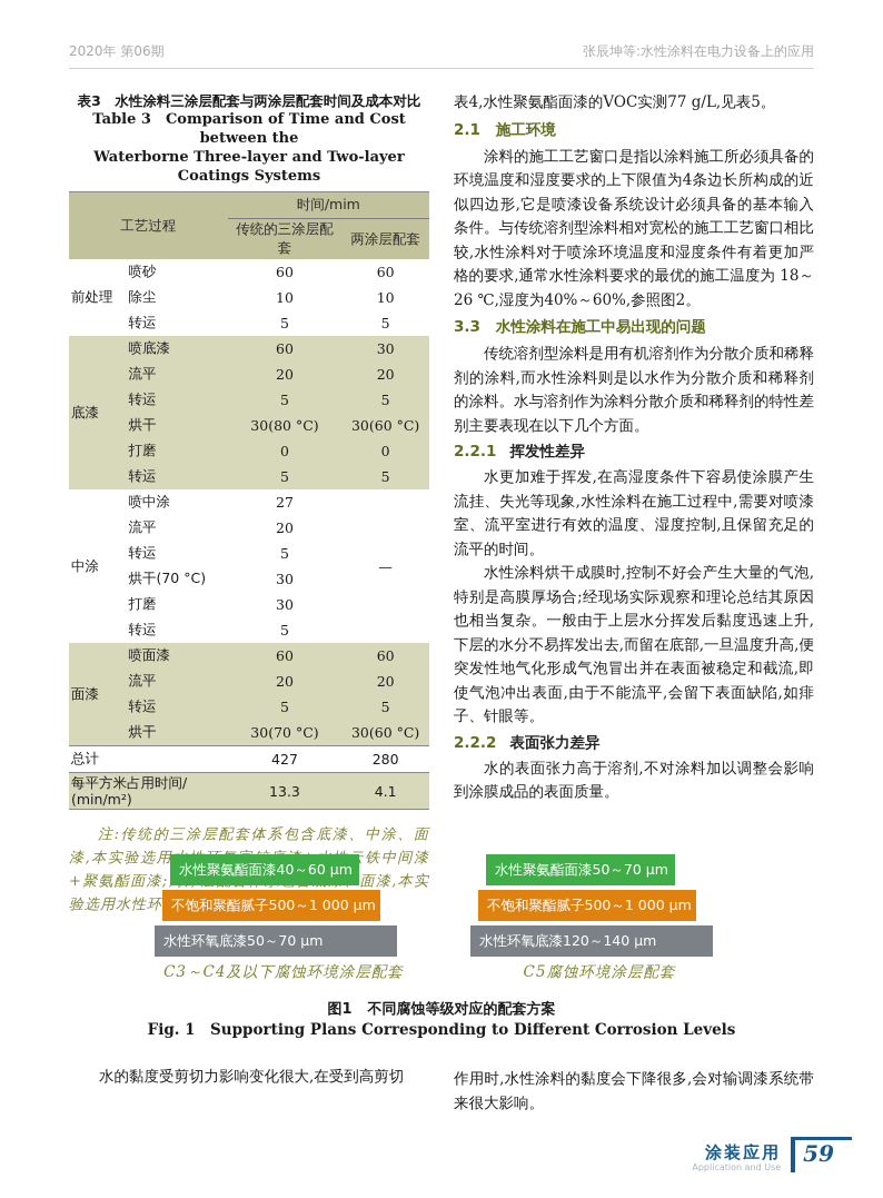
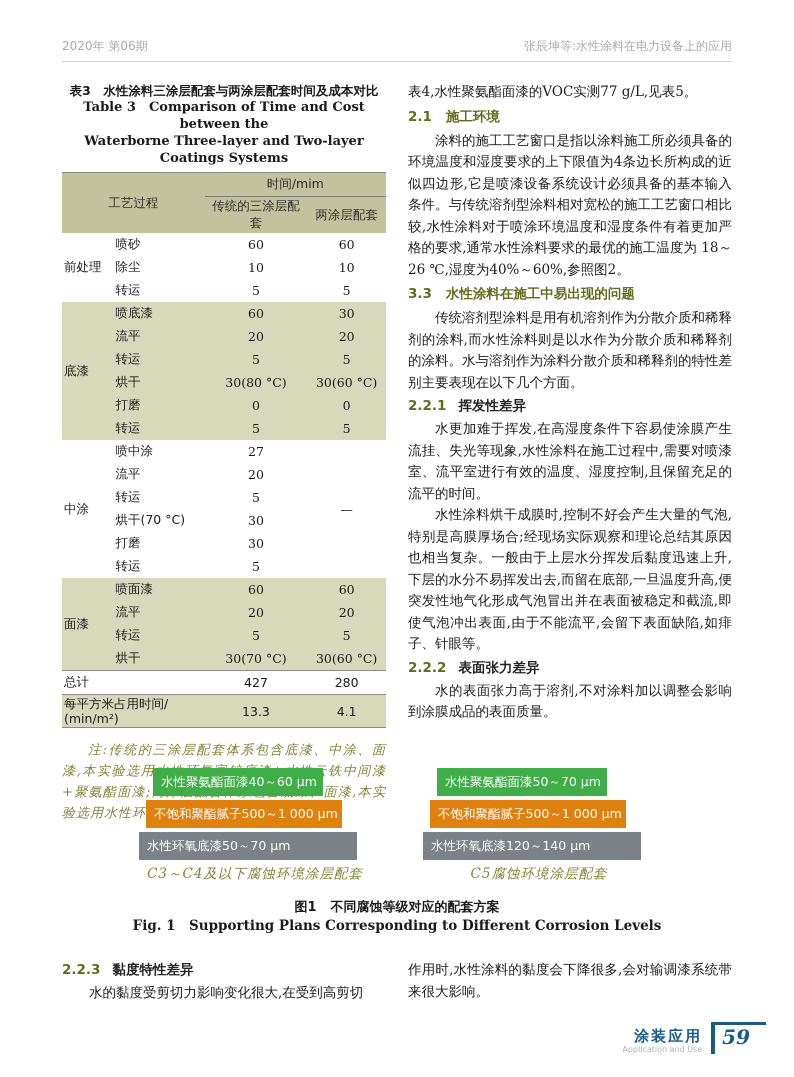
  2020年 第06期
  张辰坤等:水性涂料在电力设备上的应用
  表3 水性涂料三涂层配套与两涂层配套时间及成本对比
  Table 3 Comparison of Time and Cost between the
  Waterborne Three-layer and Two-layer Coatings Systems
  工艺过程	时间/mim
  传统的三涂层配套	两涂层配套
  前处理	喷砂	60	60
  除尘	10	10
  转运	5	5
  底漆	喷底漆	60	30
  流平	20	20
  转运	5	5
  烘干	30(80 °C)	30(60 °C)
  打磨	0	0
  转运	5	5
  中涂	喷中涂	27	—
  流平	20
  转运	5
  烘干(70 °C)	30
  打磨	30
  转运	5
  面漆	喷面漆	60	60
  流平	20	20
  转运	5	5
  烘干	30(70 °C)	30(60 °C)
  总计	427	280
  每平方米占用时间/ (min/m²)	13.3	4.1
  表4,水性聚氨酯面漆的VOC实测77 g/L,见表5。
  2.1 施工环境
  涂料的施工工艺窗口是指以涂料施工所必须具备的环境温度和湿度要求的上下限值为4条边长所构成的近似四边形,它是喷漆设备系统设计必须具备的基本输入条件。与传统溶剂型涂料相对宽松的施工工艺窗口相比较,水性涂料对于喷涂环境温度和湿度条件有着更加严格的要求,通常水性涂料要求的最优的施工温度为 18～26 ℃,湿度为40%～60%,参照图2。
  3.3 水性涂料在施工中易出现的问题
  传统溶剂型涂料是用有机溶剂作为分散介质和稀释剂的涂料,而水性涂料则是以水作为分散介质和稀释剂的涂料。水与溶剂作为涂料分散介质和稀释剂的特性差别主要表现在以下几个方面。
  2.2.1 挥发性差异
  水更加难于挥发,在高湿度条件下容易使涂膜产生流挂、失光等现象,水性涂料在施工过程中,需要对喷漆室、流平室进行有效的温度、湿度控制,且保留充足的流平的时间。
  水性涂料烘干成膜时,控制不好会产生大量的气泡,特别是高膜厚场合;经现场实际观察和理论总结其原因也相当复杂。一般由于上层水分挥发后黏度迅速上升,下层的水分不易挥发出去,而留在底部,一旦温度升高,便突发性地气化形成气泡冒出并在表面被稳定和截流,即使气泡冲出表面,由于不能流平,会留下表面缺陷,如痱子、针眼等。
  2.2.2 表面张力差异
  水的表面张力高于溶剂,不对涂料加以调整会影响到涂膜成品的表面质量。
  水性聚氨酯面漆40～60 μm
  不饱和聚酯腻子500～1 000 μm
  水性环氧底漆50～70 μm
  C3～C4及以下腐蚀环境涂层配套
  水性聚氨酯面漆50～70 μm
  不饱和聚酯腻子500～1 000 μm
  水性环氧底漆120～140 μm
  C5腐蚀环境涂层配套
  图1 不同腐蚀等级对应的配套方案
  Fig. 1 Supporting Plans Corresponding to Different Corrosion Levels
+ 2.2.3 黏度特性差异
  水的黏度受剪切力影响变化很大,在受到高剪切
  作用时,水性涂料的黏度会下降很多,会对输调漆系统带来很大影响。
  涂装应用
  Application and Use
  59
